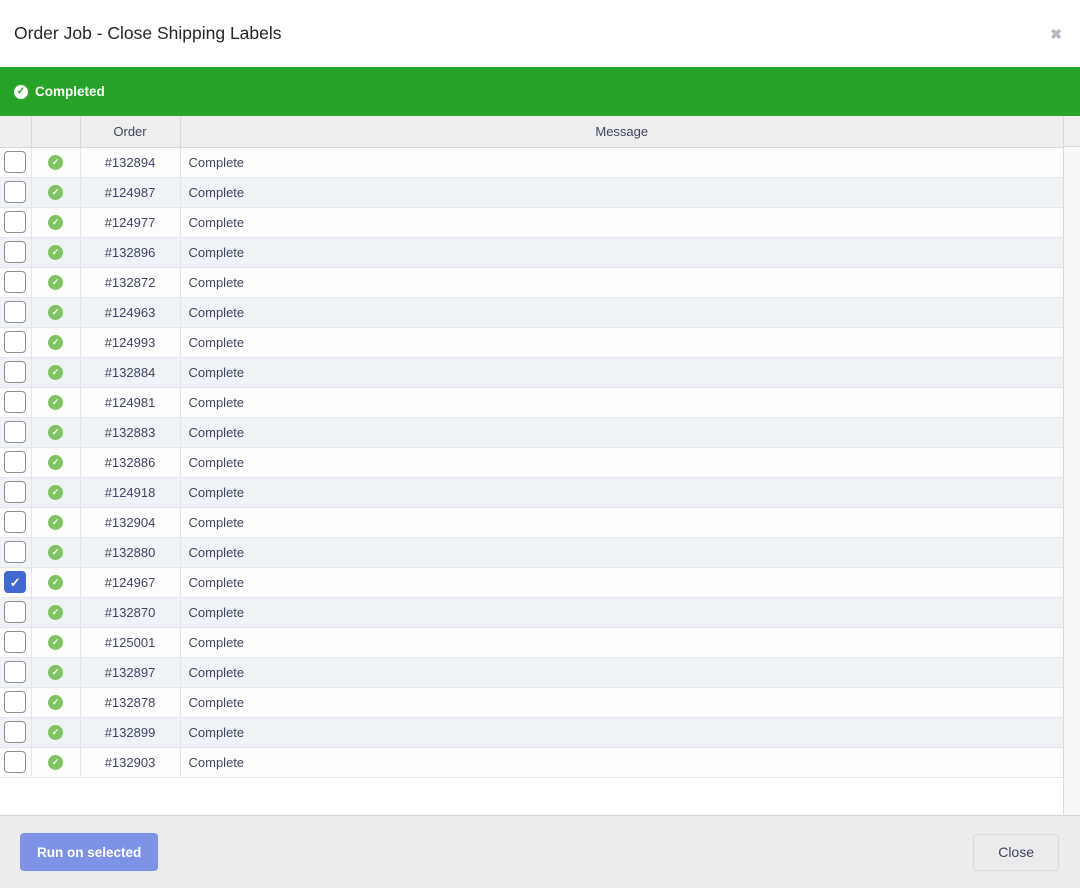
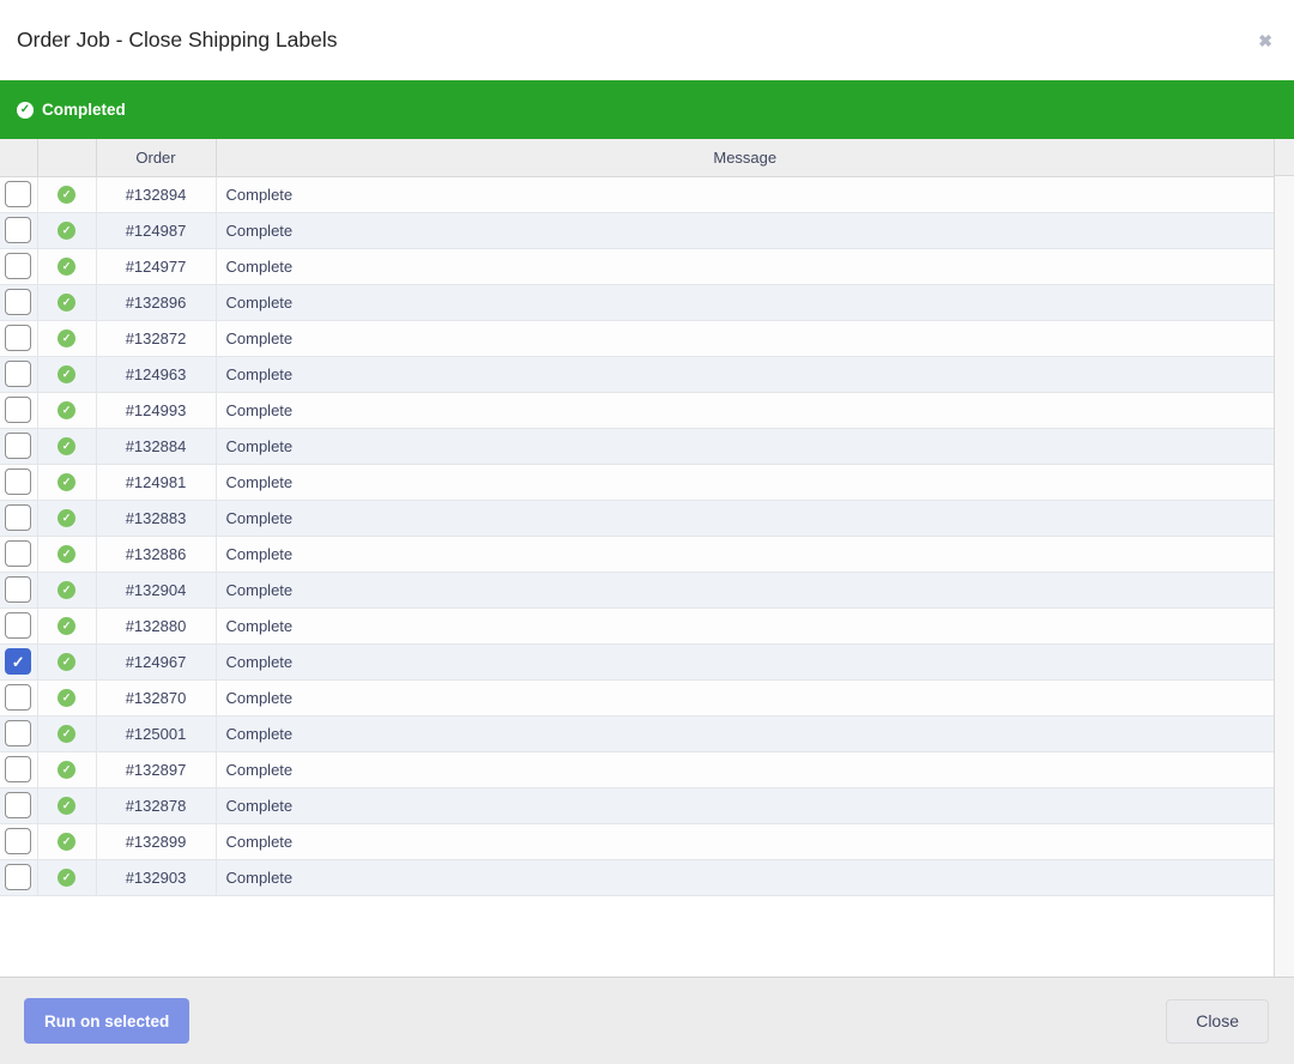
  Order Job - Close Shipping Labels
  ✖
  ✓
  Completed
  		Order	Message
  	✓	#132894	Complete
  	✓	#124987	Complete
  	✓	#124977	Complete
  	✓	#132896	Complete
  	✓	#132872	Complete
  	✓	#124963	Complete
  	✓	#124993	Complete
  	✓	#132884	Complete
  	✓	#124981	Complete
  	✓	#132883	Complete
  	✓	#132886	Complete
- 	✓	#124918	Complete
  	✓	#132904	Complete
  	✓	#132880	Complete
  ✓	✓	#124967	Complete
  	✓	#132870	Complete
  	✓	#125001	Complete
  	✓	#132897	Complete
  	✓	#132878	Complete
  	✓	#132899	Complete
  	✓	#132903	Complete
  Run on selected
  Close
